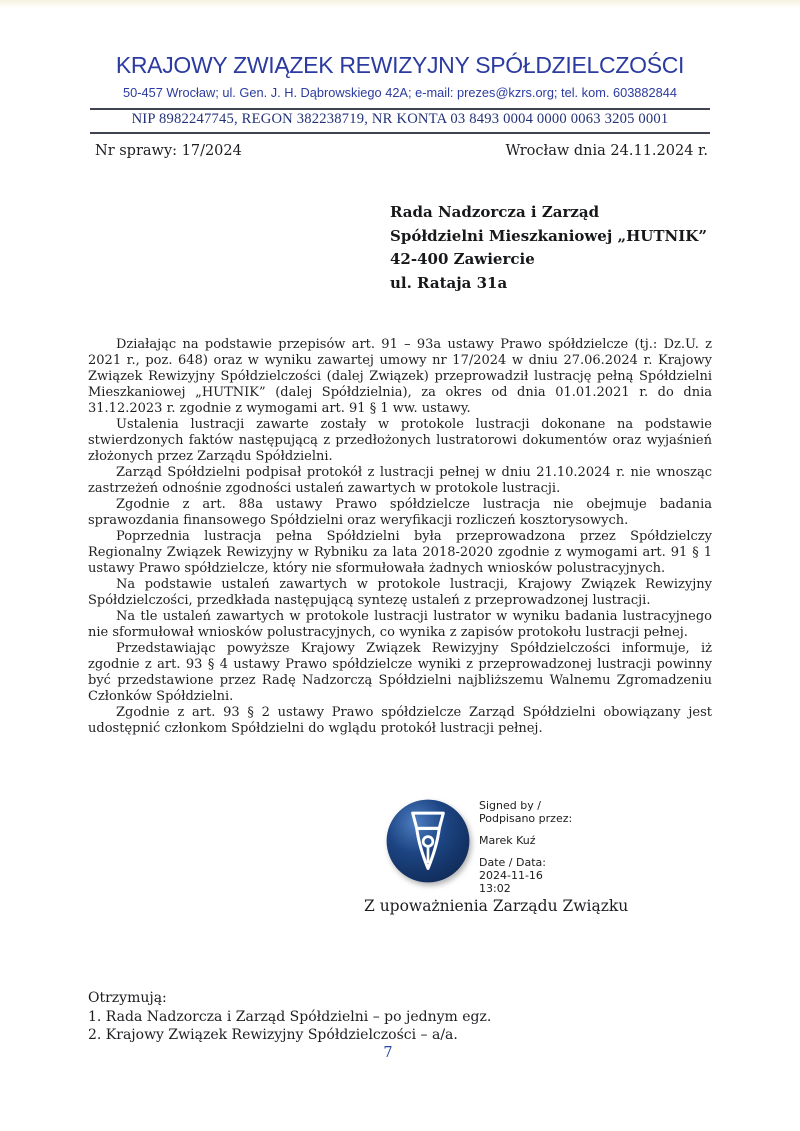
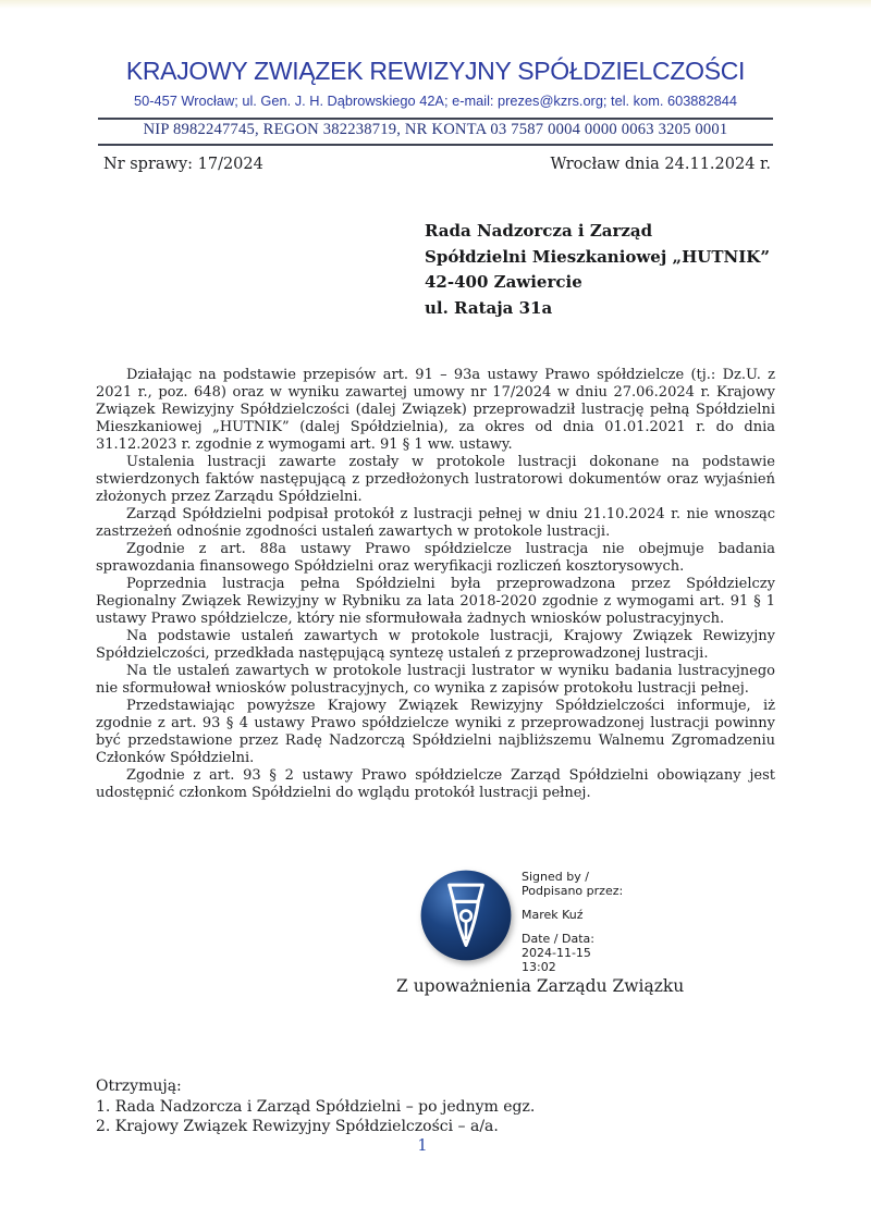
  KRAJOWY ZWIĄZEK REWIZYJNY SPÓŁDZIELCZOŚCI
  50-457 Wrocław; ul. Gen. J. H. Dąbrowskiego 42A; e-mail: prezes@kzrs.org; tel. kom. 603882844
- NIP 8982247745, REGON 382238719, NR KONTA 03 8493 0004 0000 0063 3205 0001
+ NIP 8982247745, REGON 382238719, NR KONTA 03 7587 0004 0000 0063 3205 0001
  Nr sprawy: 17/2024
  Wrocław dnia 24.11.2024 r.
  Rada Nadzorcza i Zarząd
  Spółdzielni Mieszkaniowej „HUTNIK”
  42-400 Zawiercie
  ul. Rataja 31a
  Działając na podstawie przepisów art. 91 – 93a ustawy Prawo spółdzielcze (tj.: Dz.U. z 2021 r., poz. 648) oraz w wyniku zawartej umowy nr 17/2024 w dniu 27.06.2024 r. Krajowy Związek Rewizyjny Spółdzielczości (dalej Związek) przeprowadził lustrację pełną Spółdzielni Mieszkaniowej „HUTNIK” (dalej Spółdzielnia), za okres od dnia 01.01.2021 r. do dnia 31.12.2023 r. zgodnie z wymogami art. 91 § 1 ww. ustawy.
  Ustalenia lustracji zawarte zostały w protokole lustracji dokonane na podstawie stwierdzonych faktów następującą z przedłożonych lustratorowi dokumentów oraz wyjaśnień złożonych przez Zarządu Spółdzielni.
  Zarząd Spółdzielni podpisał protokół z lustracji pełnej w dniu 21.10.2024 r. nie wnosząc zastrzeżeń odnośnie zgodności ustaleń zawartych w protokole lustracji.
  Zgodnie z art. 88a ustawy Prawo spółdzielcze lustracja nie obejmuje badania sprawozdania finansowego Spółdzielni oraz weryfikacji rozliczeń kosztorysowych.
  Poprzednia lustracja pełna Spółdzielni była przeprowadzona przez Spółdzielczy Regionalny Związek Rewizyjny w Rybniku za lata 2018-2020 zgodnie z wymogami art. 91 § 1 ustawy Prawo spółdzielcze, który nie sformułowała żadnych wniosków polustracyjnych.
  Na podstawie ustaleń zawartych w protokole lustracji, Krajowy Związek Rewizyjny Spółdzielczości, przedkłada następującą syntezę ustaleń z przeprowadzonej lustracji.
  Na tle ustaleń zawartych w protokole lustracji lustrator w wyniku badania lustracyjnego nie sformułował wniosków polustracyjnych, co wynika z zapisów protokołu lustracji pełnej.
  Przedstawiając powyższe Krajowy Związek Rewizyjny Spółdzielczości informuje, iż zgodnie z art. 93 § 4 ustawy Prawo spółdzielcze wyniki z przeprowadzonej lustracji powinny być przedstawione przez Radę Nadzorczą Spółdzielni najbliższemu Walnemu Zgromadzeniu Członków Spółdzielni.
  Zgodnie z art. 93 § 2 ustawy Prawo spółdzielcze Zarząd Spółdzielni obowiązany jest udostępnić członkom Spółdzielni do wglądu protokół lustracji pełnej.
  Signed by /
  Podpisano przez:
  Marek Kuź
  Date / Data:
- 2024-11-16
+ 2024-11-15
  13:02
  Z upoważnienia Zarządu Związku
  Otrzymują:
  1. Rada Nadzorcza i Zarząd Spółdzielni – po jednym egz.
  2. Krajowy Związek Rewizyjny Spółdzielczości – a/a.
- 7
+ 1
